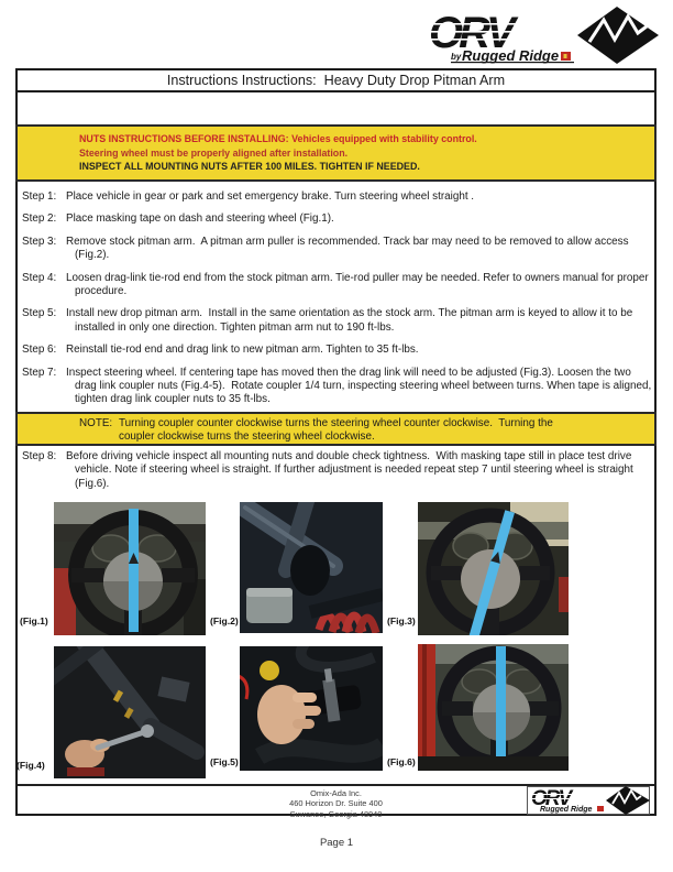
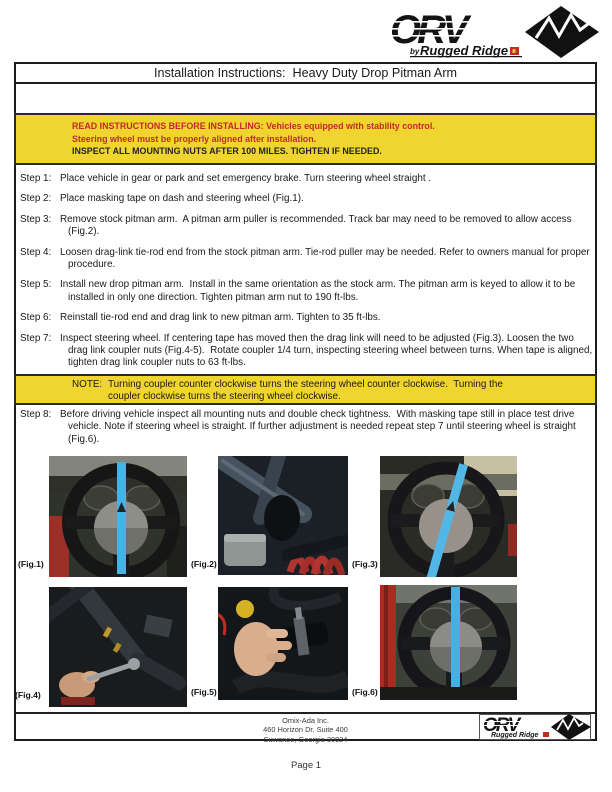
  ORV
  by
  Rugged Ridge
- Instructions Instructions: Heavy Duty Drop Pitman Arm
+ Installation Instructions: Heavy Duty Drop Pitman Arm
- NUTS INSTRUCTIONS BEFORE INSTALLING: Vehicles equipped with stability control.
+ READ INSTRUCTIONS BEFORE INSTALLING: Vehicles equipped with stability control.
  Steering wheel must be properly aligned after installation.
  INSPECT ALL MOUNTING NUTS AFTER 100 MILES. TIGHTEN IF NEEDED.
  Step 1:
  Place vehicle in gear or park and set emergency brake. Turn steering wheel straight .
  Step 2:
  Place masking tape on dash and steering wheel (Fig.1).
  Step 3:
  Remove stock pitman arm. A pitman arm puller is recommended. Track bar may need to be removed to allow access (Fig.2).
  Step 4:
  Loosen drag-link tie-rod end from the stock pitman arm. Tie-rod puller may be needed. Refer to owners manual for proper procedure.
  Step 5:
  Install new drop pitman arm. Install in the same orientation as the stock arm. The pitman arm is keyed to allow it to be installed in only one direction. Tighten pitman arm nut to 190 ft-lbs.
  Step 6:
  Reinstall tie-rod end and drag link to new pitman arm. Tighten to 35 ft-lbs.
  Step 7:
- Inspect steering wheel. If centering tape has moved then the drag link will need to be adjusted (Fig.3). Loosen the two drag link coupler nuts (Fig.4-5). Rotate coupler 1/4 turn, inspecting steering wheel between turns. When tape is aligned, tighten drag link coupler nuts to 35 ft-lbs.
+ Inspect steering wheel. If centering tape has moved then the drag link will need to be adjusted (Fig.3). Loosen the two drag link coupler nuts (Fig.4-5). Rotate coupler 1/4 turn, inspecting steering wheel between turns. When tape is aligned, tighten drag link coupler nuts to 63 ft-lbs.
  NOTE:
  Turning coupler counter clockwise turns the steering wheel counter clockwise. Turning the coupler clockwise turns the steering wheel clockwise.
  Step 8:
  Before driving vehicle inspect all mounting nuts and double check tightness. With masking tape still in place test drive vehicle. Note if steering wheel is straight. If further adjustment is needed repeat step 7 until steering wheel is straight (Fig.6).
  (Fig.1)
  (Fig.2)
  (Fig.3)
  (Fig.4)
  (Fig.5)
  (Fig.6)
  Omix-Ada Inc.
  460 Horizon Dr. Suite 400
- Suwanee, Georgia 48940
+ Suwanee, Georgia 30024
  Page 1
